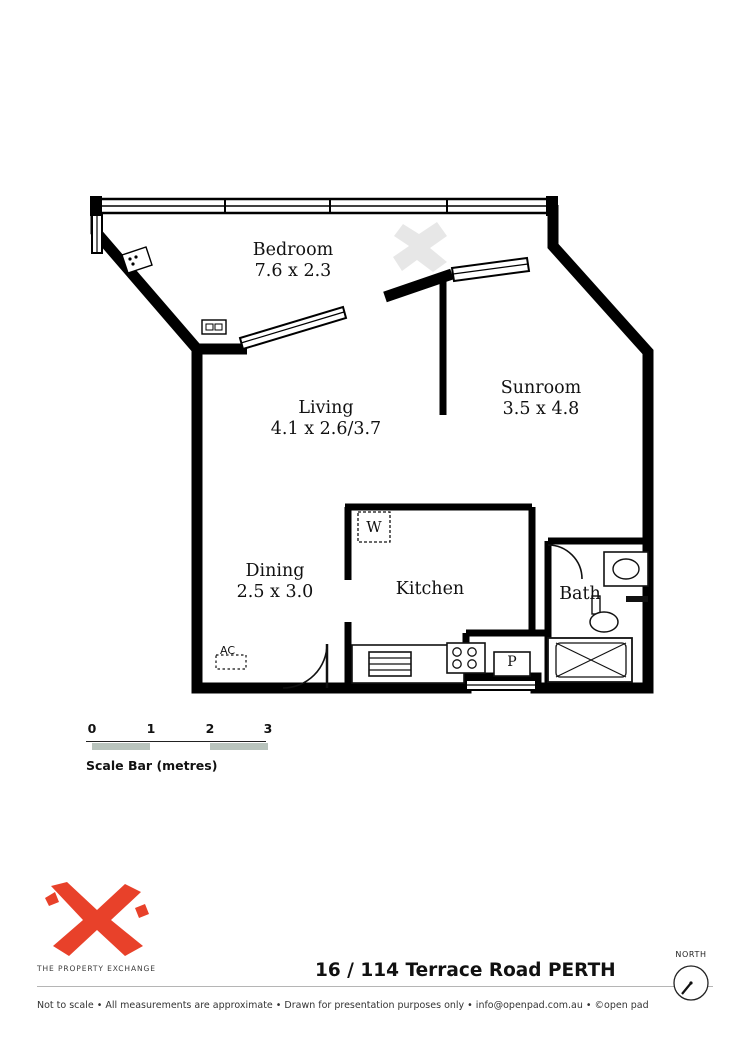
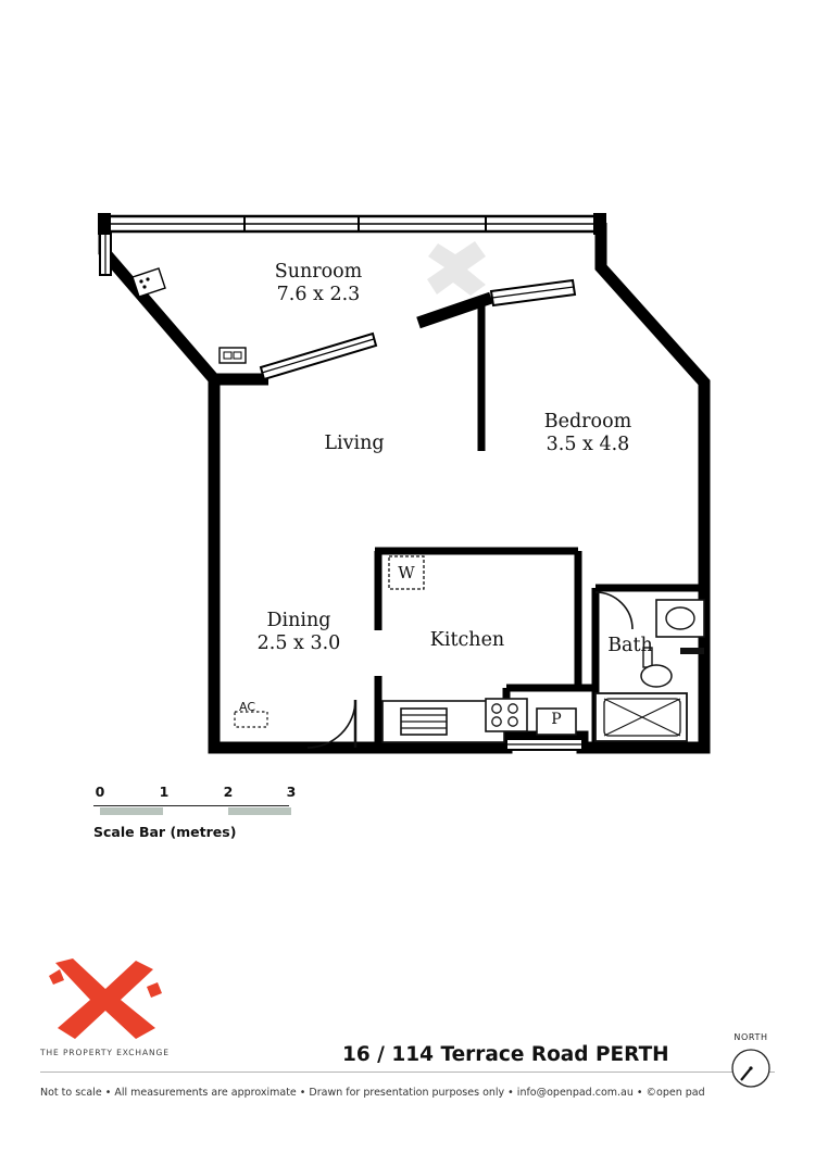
- Bedroom
+ Sunroom
  7.6 x 2.3
- Sunroom
+ Bedroom
  3.5 x 4.8
  Living
- 4.1 x 2.6/3.7
  Dining
  2.5 x 3.0
  Kitchen
  Bath
  AC
  W
  P
  0
  1
  2
  3
  Scale Bar (metres)
  THE PROPERTY EXCHANGE
  16 / 114 Terrace Road PERTH
  Not to scale • All measurements are approximate • Drawn for presentation purposes only • info@openpad.com.au • ©open pad
  NORTH
